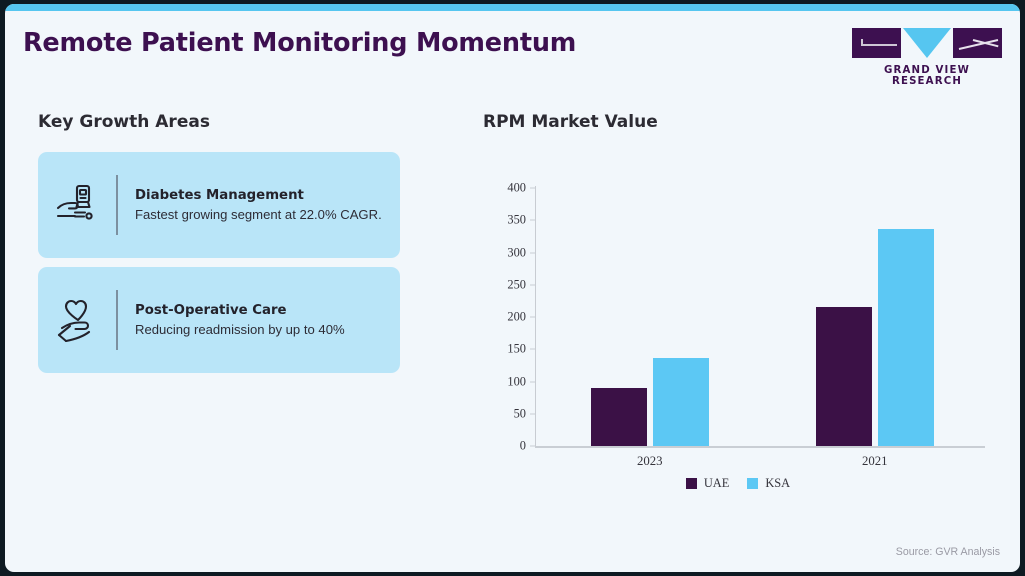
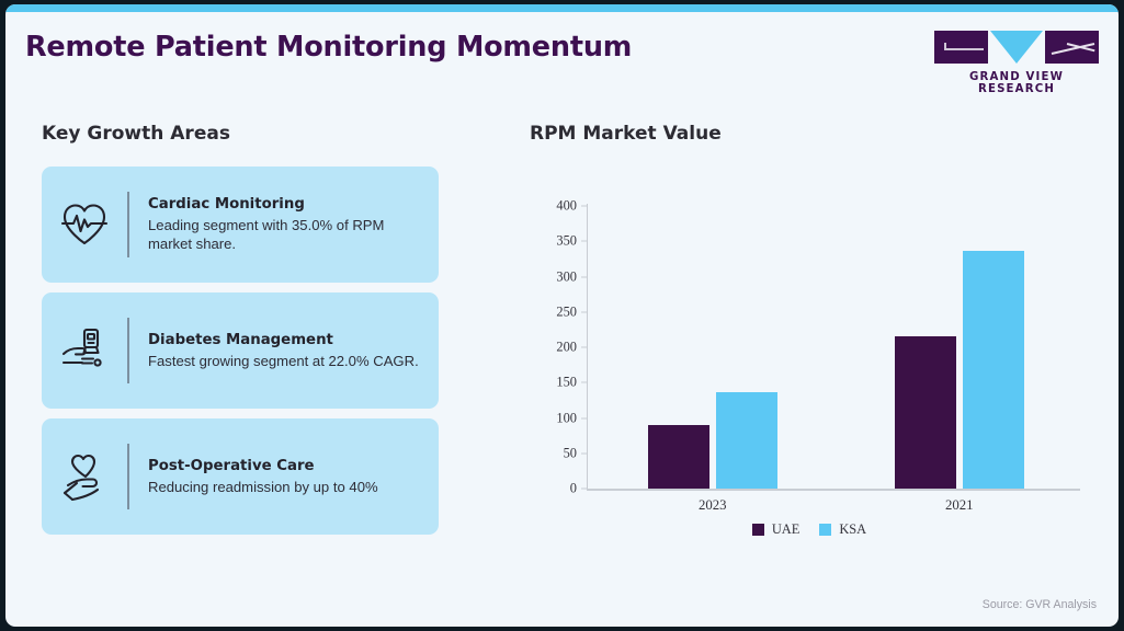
  Remote Patient Monitoring Momentum
  GRAND VIEW RESEARCH
  Key Growth Areas
  RPM Market Value
+ Cardiac Monitoring
+ Leading segment with 35.0% of RPM market share.
  Diabetes Management
  Fastest growing segment at 22.0% CAGR.
  Post-Operative Care
  Reducing readmission by up to 40%
  0
  50
  100
  150
  200
  250
  300
  350
  400
  2023
  2021
  UAE
  KSA
  Source: GVR Analysis
